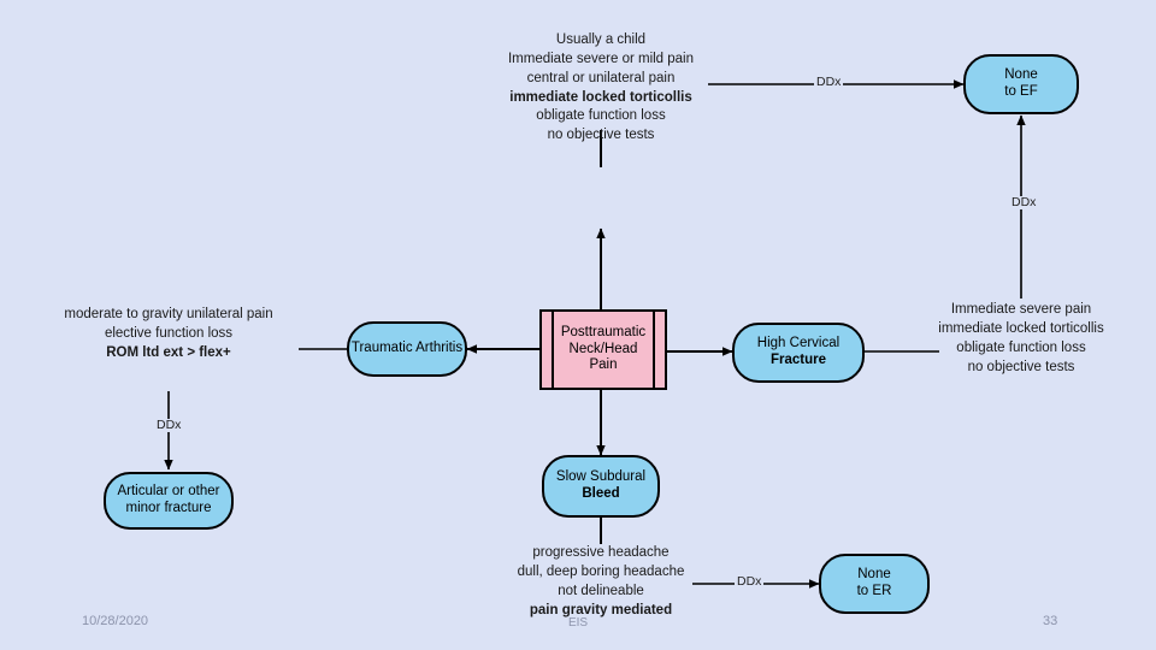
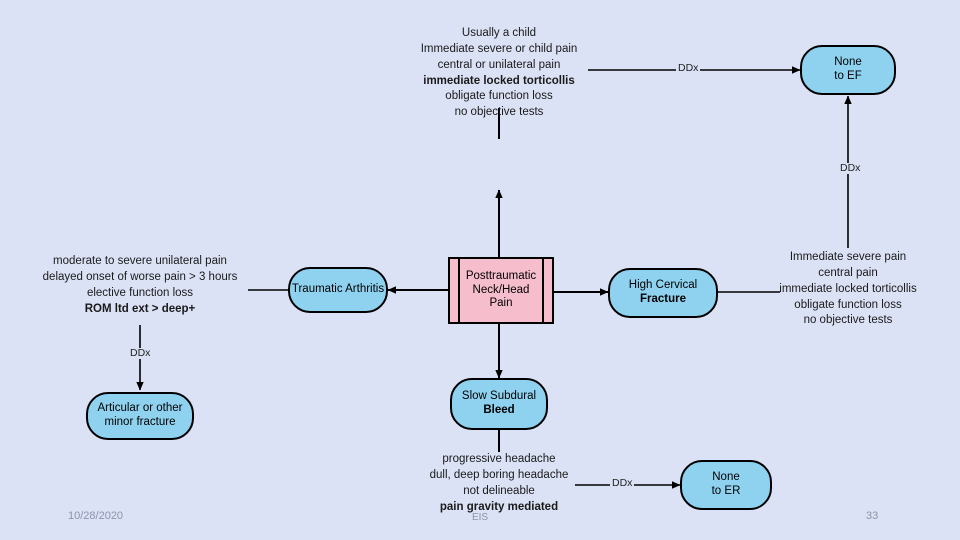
  Usually a child
- Immediate severe or mild pain
+ Immediate severe or child pain
  central or unilateral pain
  immediate locked torticollis
  obligate function loss
  no objective tests
- moderate to gravity unilateral pain
+ moderate to severe unilateral pain
+ delayed onset of worse pain > 3 hours
  elective function loss
- ROM ltd ext > flex+
+ ROM ltd ext > deep+
  Immediate severe pain
+ central pain
  immediate locked torticollis
  obligate function loss
  no objective tests
  progressive headache
  dull, deep boring headache
  not delineable
  pain gravity mediated
  DDx
  DDx
  DDx
  DDx
  Posttraumatic
  Neck/Head
  Pain
  Traumatic Arthritis
  High Cervical
  Fracture
  Slow Subdural
  Bleed
  None
  to EF
  None
  to ER
  Articular or other
  minor fracture
  10/28/2020
  EIS
  33
